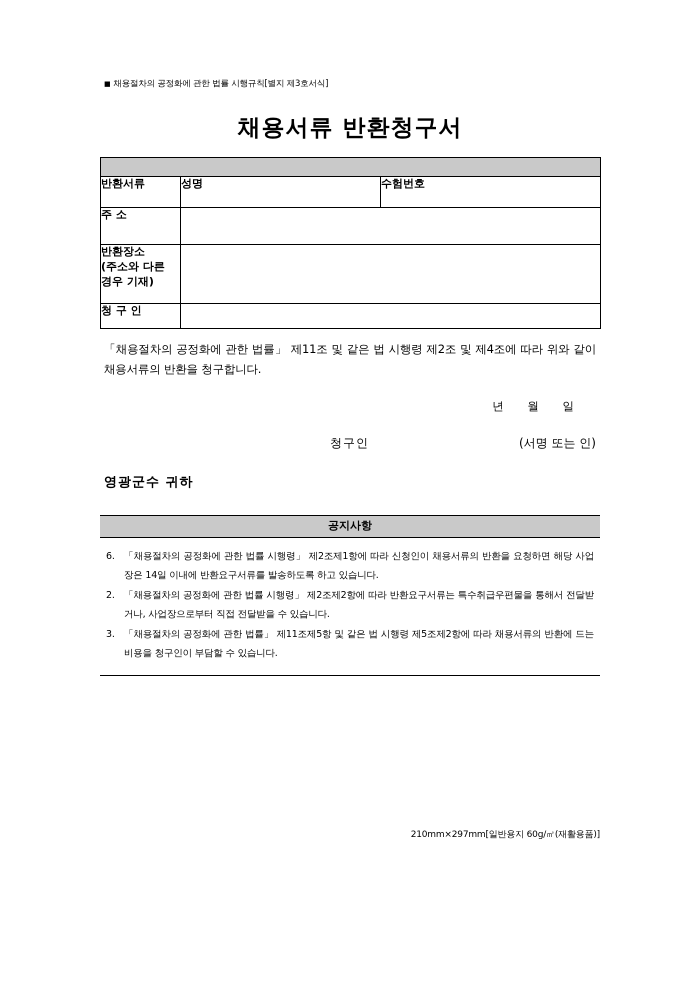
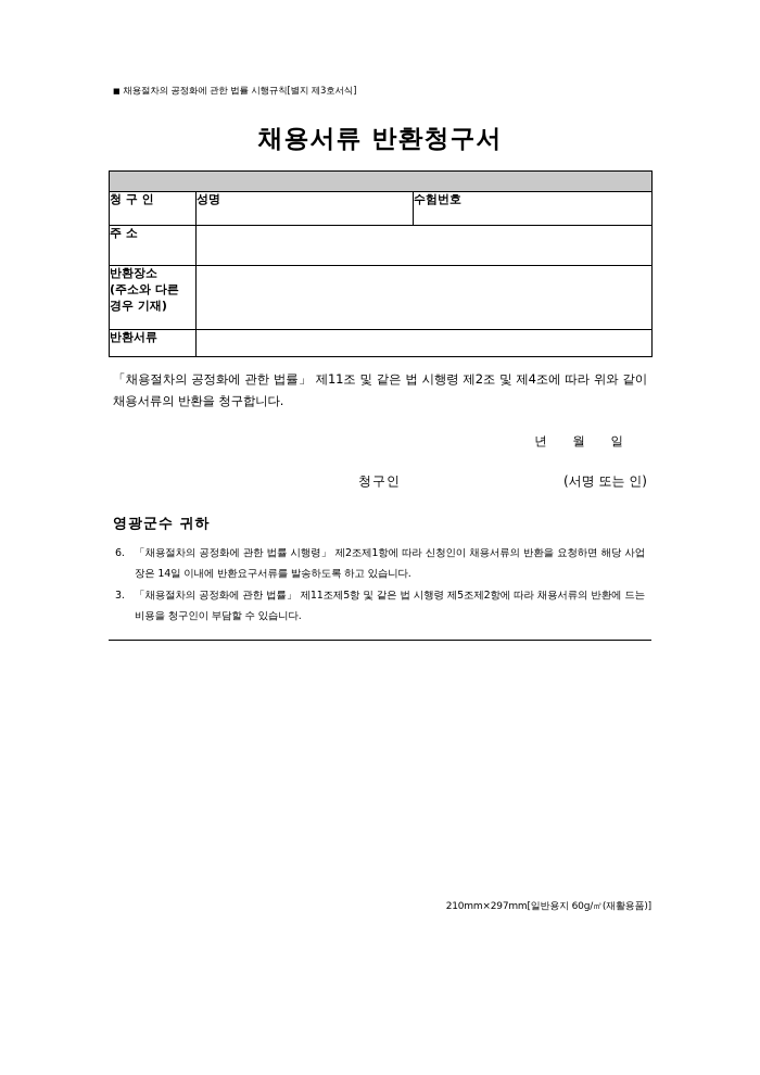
  ■ 채용절차의 공정화에 관한 법률 시행규칙[별지 제3호서식]
  채용서류 반환청구서
- 반환서류	성명	수험번호
+ 청 구 인	성명	수험번호
  주 소
  반환장소 (주소와 다른 경우 기재)
- 청 구 인
+ 반환서류
  「채용절차의 공정화에 관한 법률」 제11조 및 같은 법 시행령 제2조 및 제4조에 따라 위와 같이 채용서류의 반환을 청구합니다.
  년 월 일
  청구인
  (서명 또는 인)
  영광군수 귀하
- 공지사항
  6.
  「채용절차의 공정화에 관한 법률 시행령」 제2조제1항에 따라 신청인이 채용서류의 반환을 요청하면 해당 사업장은 14일 이내에 반환요구서류를 발송하도록 하고 있습니다.
- 2.
- 「채용절차의 공정화에 관한 법률 시행령」 제2조제2항에 따라 반환요구서류는 특수취급우편물을 통해서 전달받거나, 사업장으로부터 직접 전달받을 수 있습니다.
  3.
  「채용절차의 공정화에 관한 법률」 제11조제5항 및 같은 법 시행령 제5조제2항에 따라 채용서류의 반환에 드는 비용을 청구인이 부담할 수 있습니다.
  210mm×297mm[일반용지 60g/㎡(재활용품)]
